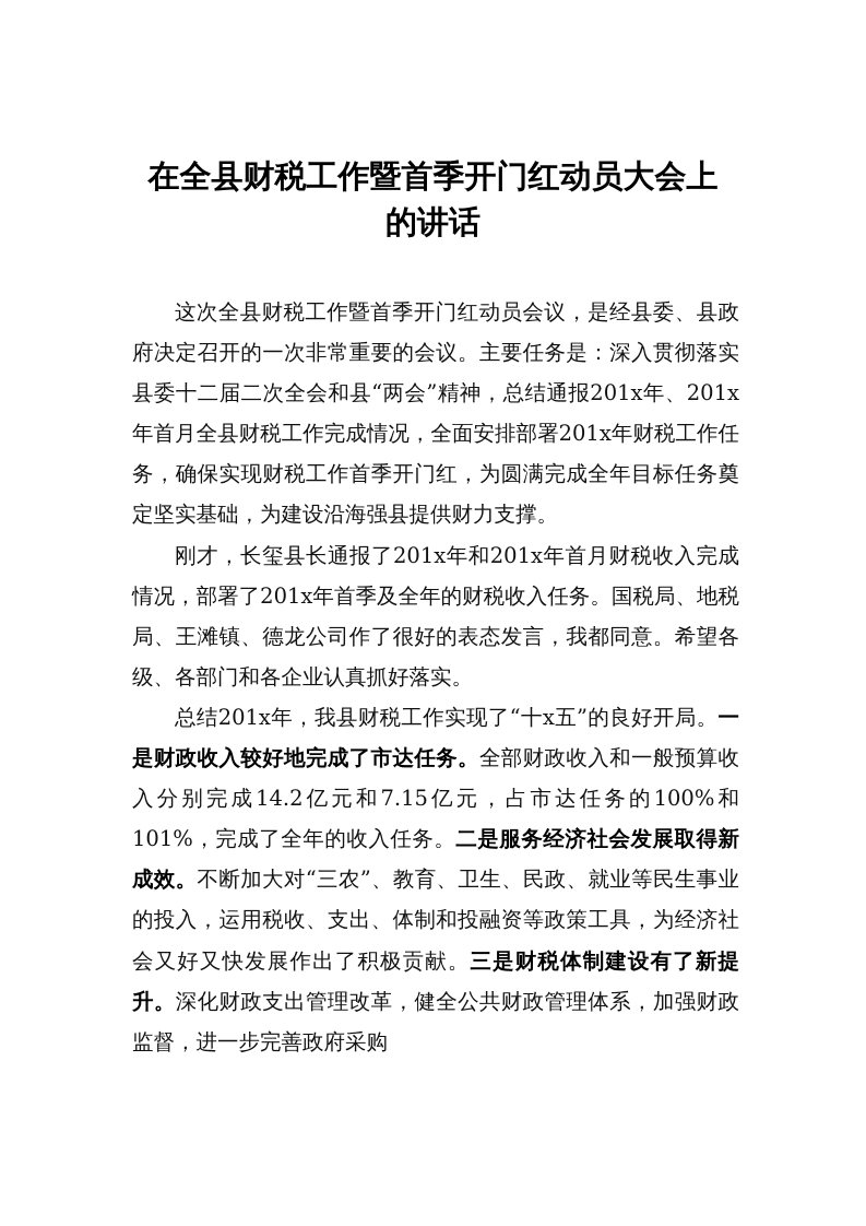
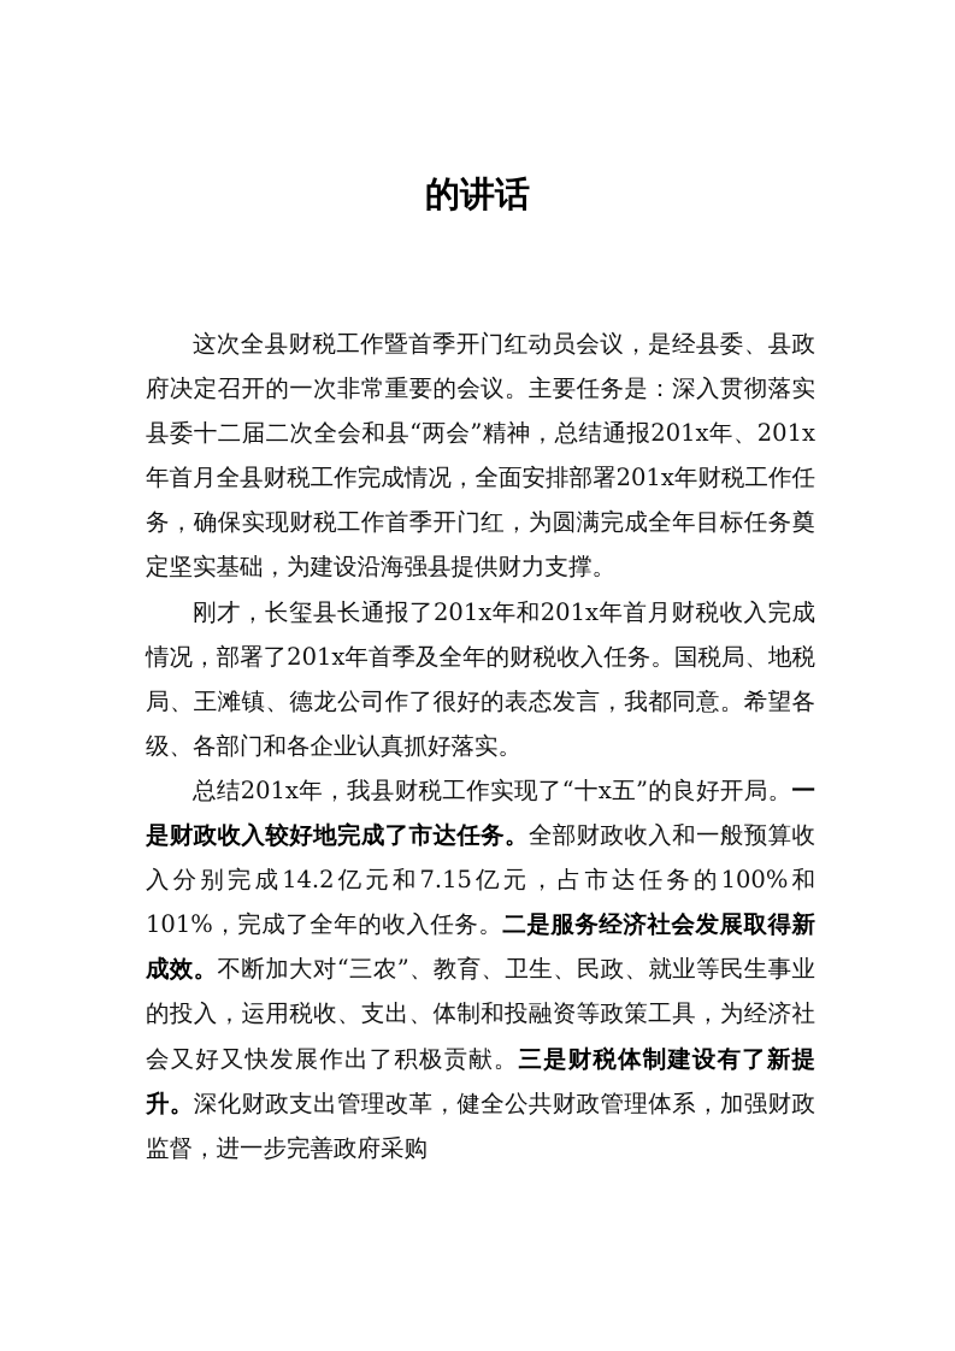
- 在全县财税工作暨首季开门红动员大会上
  的讲话
  这次全县财税工作暨首季开门红动员会议，是经县委、县政府决定召开的一次非常重要的会议。主要任务是：深入贯彻落实县委十二届二次全会和县“两会”精神，总结通报201x年、201x年首月全县财税工作完成情况，全面安排部署201x年财税工作任务，确保实现财税工作首季开门红，为圆满完成全年目标任务奠定坚实基础，为建设沿海强县提供财力支撑。
  刚才，长玺县长通报了201x年和201x年首月财税收入完成情况，部署了201x年首季及全年的财税收入任务。国税局、地税局、王滩镇、德龙公司作了很好的表态发言，我都同意。希望各级、各部门和各企业认真抓好落实。
  总结201x年，我县财税工作实现了“十x五”的良好开局。一是财政收入较好地完成了市达任务。全部财政收入和一般预算收入分别完成14.2亿元和7.15亿元，占市达任务的100%和101%，完成了全年的收入任务。二是服务经济社会发展取得新成效。不断加大对“三农”、教育、卫生、民政、就业等民生事业的投入，运用税收、支出、体制和投融资等政策工具，为经济社会又好又快发展作出了积极贡献。三是财税体制建设有了新提升。深化财政支出管理改革，健全公共财政管理体系，加强财政监督，进一步完善政府采购
